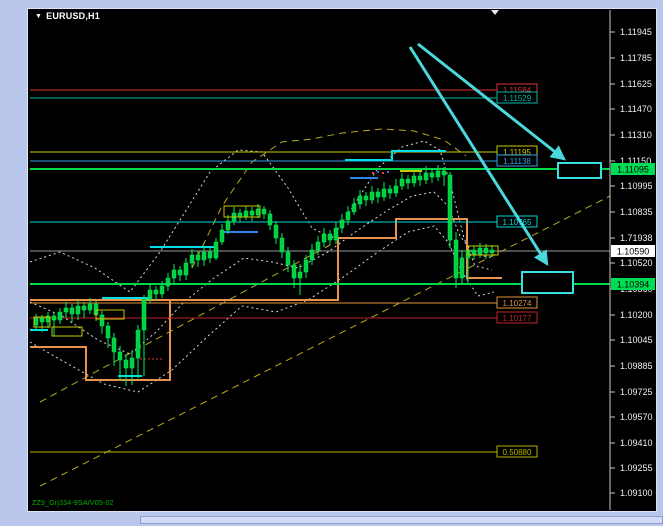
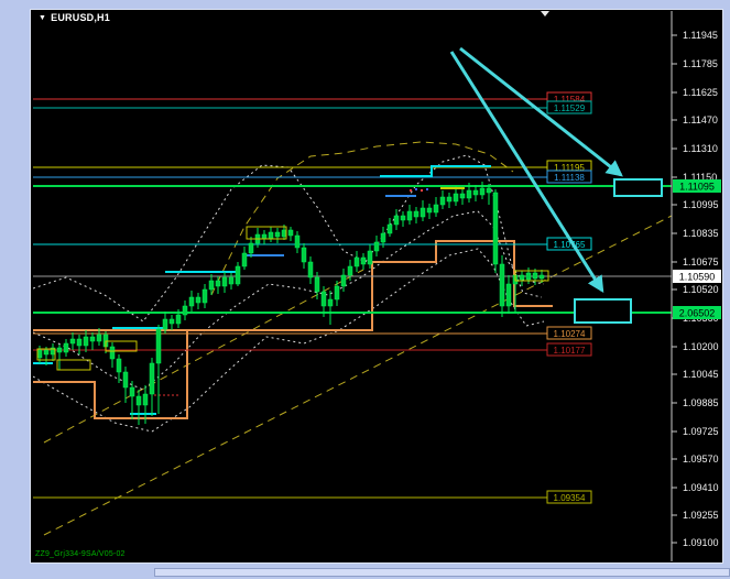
  1.11584
  1.11529
  1.11195
  1.11138
  1.1065
  1.10274
  1.10177
- 0.50880
+ 1.09354
  1.11945
  1.11785
  1.11625
  1.11470
  1.11310
  1.11150
  1.10995
  1.10835
- 1.71938
+ 1.10675
  1.10520
  1.10200
  1.10045
  1.09885
  1.09725
  1.09570
  1.09410
  1.09255
  1.09100
  1.11095
  1.10590
- 1.10394
+ 2.06502
  EURUSD,H1
